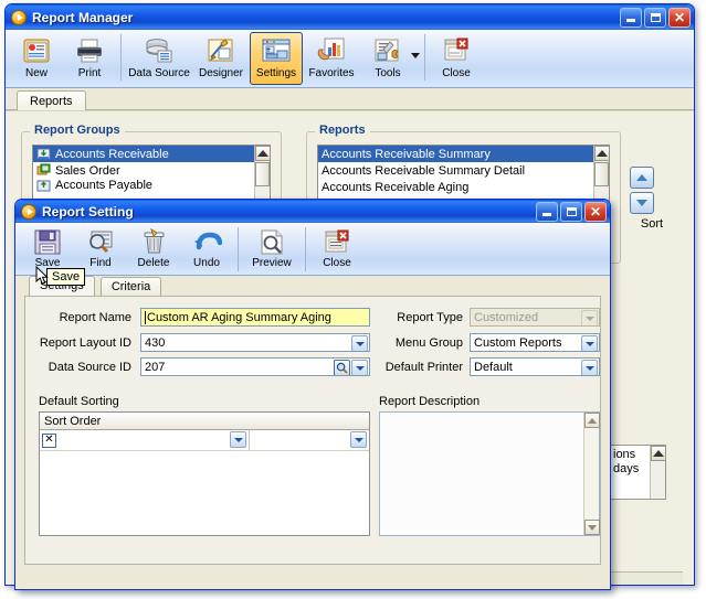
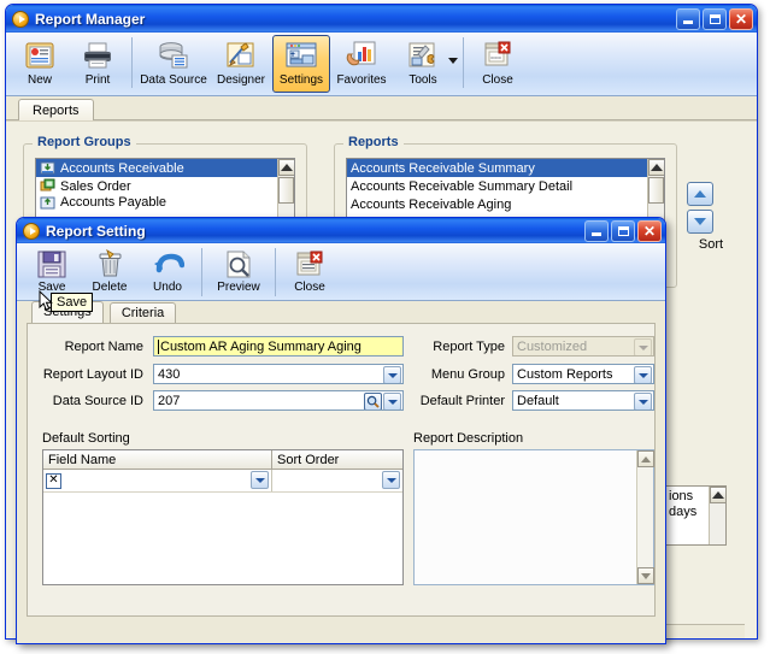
  Report Manager
  ✕
  New
  Print
  Data Source
  Designer
  Settings
  Favorites
  Tools
  Close
  Reports
  Report Groups
  Accounts Receivable
  Sales Order
  Accounts Payable
  Reports
  Accounts Receivable Summary
  Accounts Receivable Summary Detail
  Accounts Receivable Aging
  Sort
  ions
  days
  Report Setting
  ✕
  Save
- Find
  Delete
  Undo
  Preview
  Close
  Settings Criteria
  Report Name
  Custom AR Aging Summary Aging
  Report Layout ID
  430
  Data Source ID
  207
  Report Type
  Customized
  Menu Group
  Custom Reports
  Default Printer
  Default
  Default Sorting
+ Field Name
  Sort Order
  ✕
  Report Description
  Save
